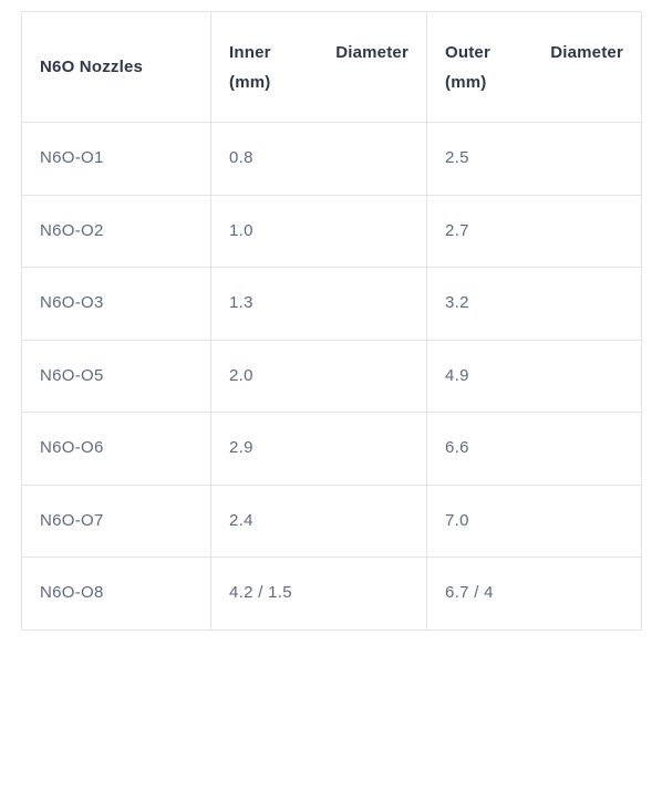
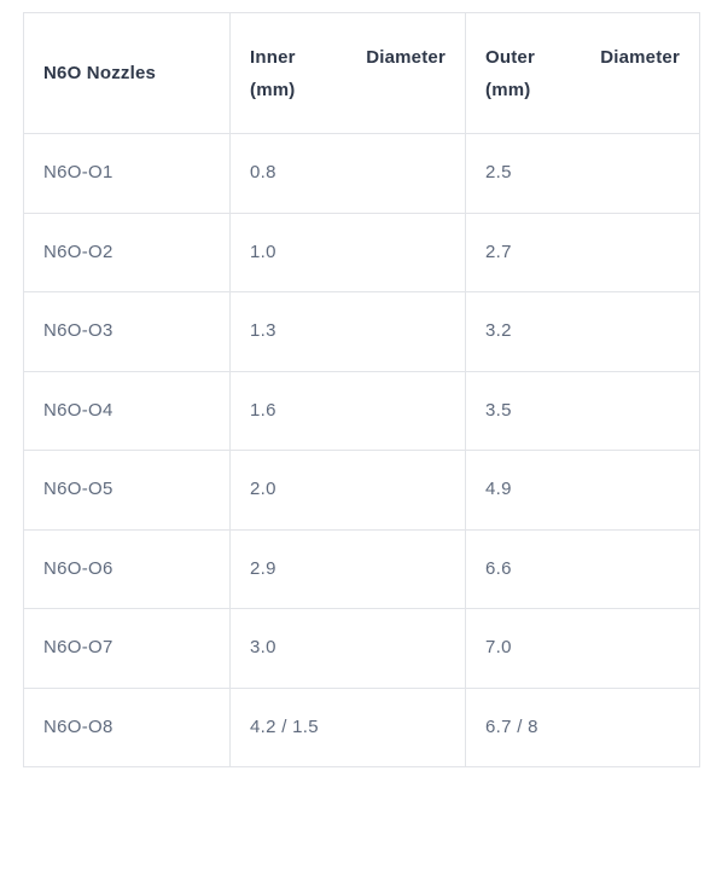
  N6O Nozzles	Inner Diameter (mm)	Outer Diameter (mm)
  N6O-O1	0.8	2.5
  N6O-O2	1.0	2.7
  N6O-O3	1.3	3.2
+ N6O-O4	1.6	3.5
  N6O-O5	2.0	4.9
  N6O-O6	2.9	6.6
- N6O-O7	2.4	7.0
+ N6O-O7	3.0	7.0
- N6O-O8	4.2 / 1.5	6.7 / 4
+ N6O-O8	4.2 / 1.5	6.7 / 8
